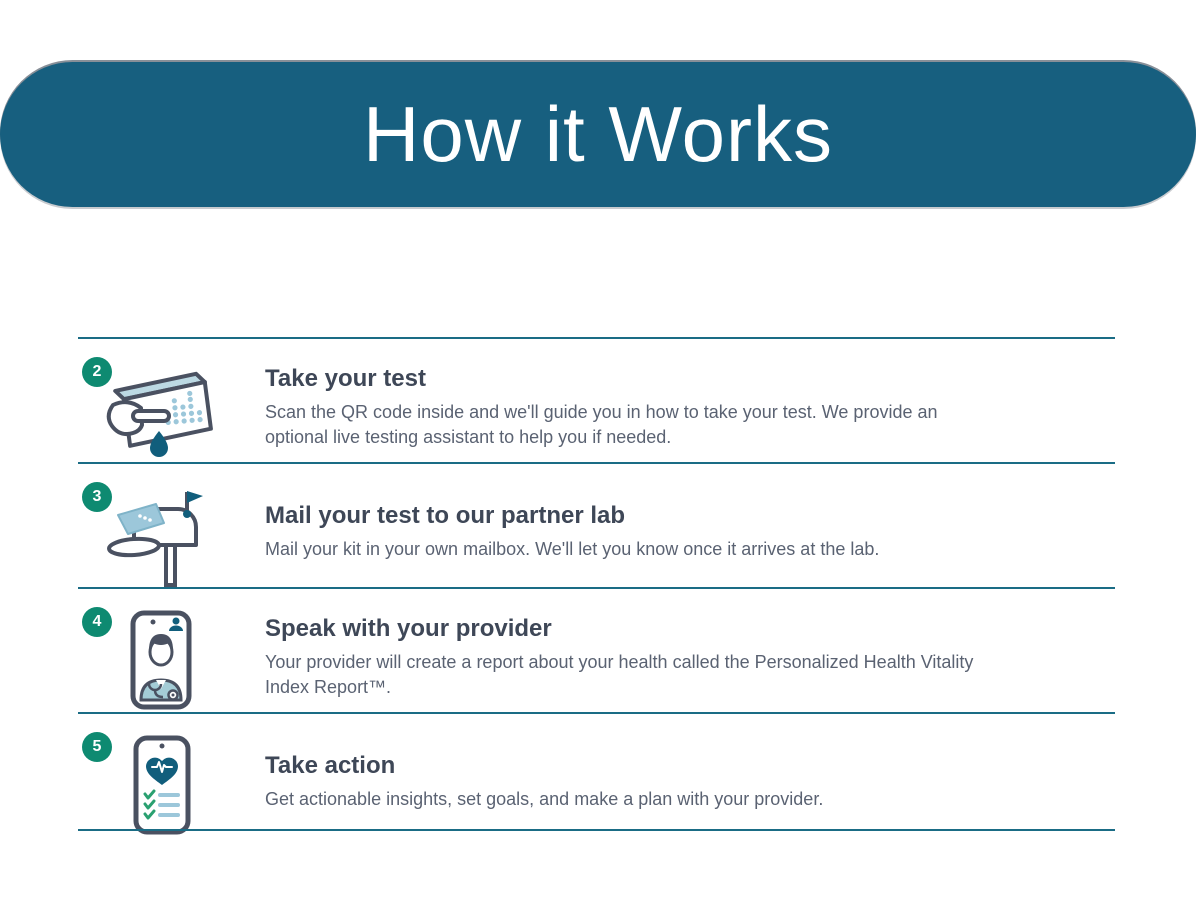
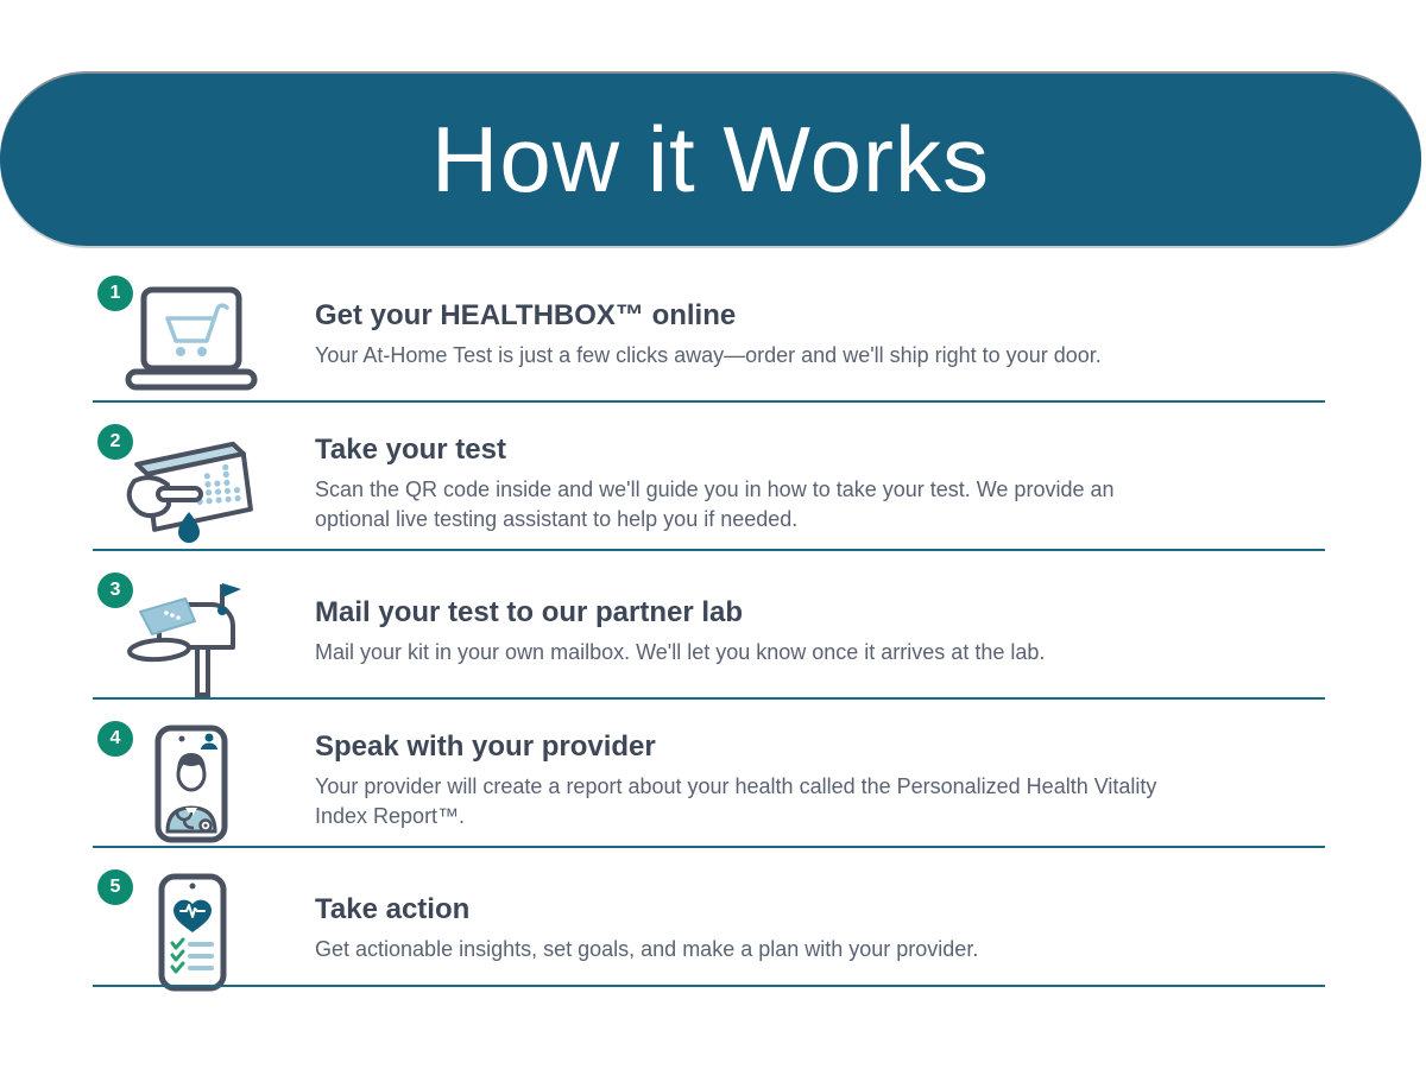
  How it Works
+ 1
+ Get your HEALTHBOX™ online
+ Your At-Home Test is just a few clicks away—order and we'll ship right to your door.
  2
  Take your test
  Scan the QR code inside and we'll guide you in how to take your test. We provide an
  optional live testing assistant to help you if needed.
  3
  Mail your test to our partner lab
  Mail your kit in your own mailbox. We'll let you know once it arrives at the lab.
  4
  Speak with your provider
  Your provider will create a report about your health called the Personalized Health Vitality
  Index Report™.
  5
  Take action
  Get actionable insights, set goals, and make a plan with your provider.
